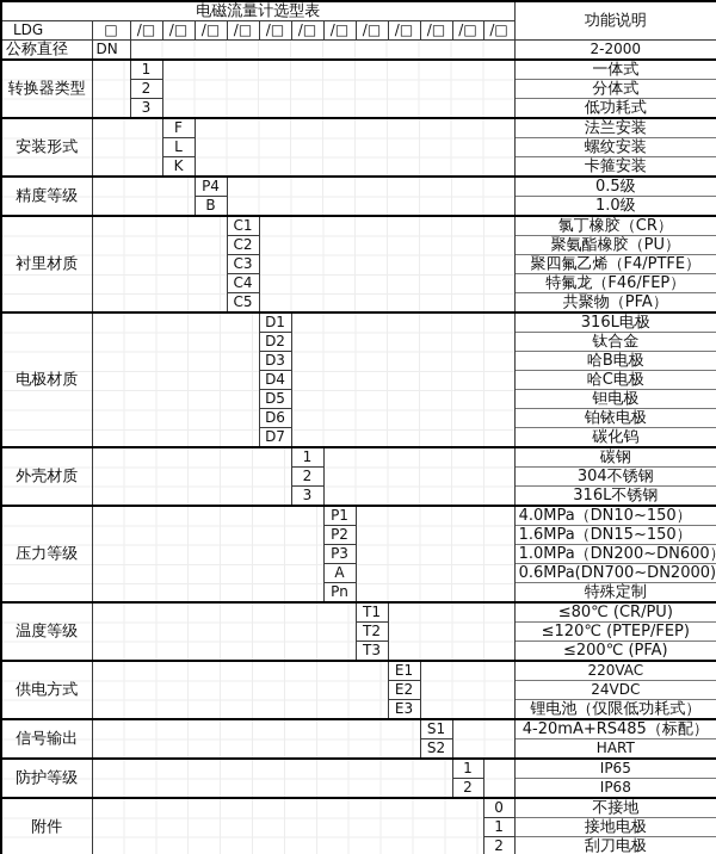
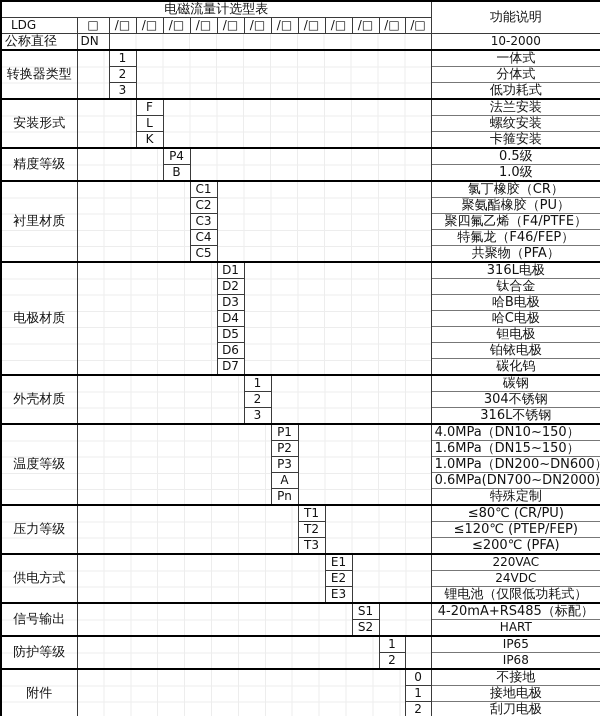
  电磁流量计选型表	功能说明
  LDG	□	/□	/□	/□	/□	/□	/□	/□	/□	/□	/□	/□	/□
- 公称直径	DN		2-2000
+ 公称直径	DN		10-2000
  转换器类型		1		一体式
  2	分体式
  3	低功耗式
  安装形式		F		法兰安装
  L	螺纹安装
  K	卡箍安装
  精度等级		P4		0.5级
  B	1.0级
  衬里材质		C1		氯丁橡胶（CR）
  C2	聚氨酯橡胶（PU）
  C3	聚四氟乙烯（F4/PTFE）
  C4	特氟龙（F46/FEP）
  C5	共聚物（PFA）
  电极材质		D1		316L电极
  D2	钛合金
  D3	哈B电极
  D4	哈C电极
  D5	钽电极
  D6	铂铱电极
  D7	碳化钨
  外壳材质		1		碳钢
  2	304不锈钢
  3	316L不锈钢
- 压力等级		P1		4.0MPa（DN10~150）
+ 温度等级		P1		4.0MPa（DN10~150）
  P2	1.6MPa（DN15~150）
  P3	1.0MPa（DN200~DN600
  A	0.6MPa(DN700~DN2000)
  Pn	特殊定制
- 温度等级		T1		≤80℃ (CR/PU)
+ 压力等级		T1		≤80℃ (CR/PU)
  T2	≤120℃ (PTEP/FEP)
  T3	≤200℃ (PFA)
  供电方式		E1		220VAC
  E2	24VDC
  E3	锂电池（仅限低功耗式）
  信号输出		S1		4-20mA+RS485（标配）
  S2	HART
  防护等级		1		IP65
  2	IP68
  附件		0	不接地
  1	接地电极
  2	刮刀电极
